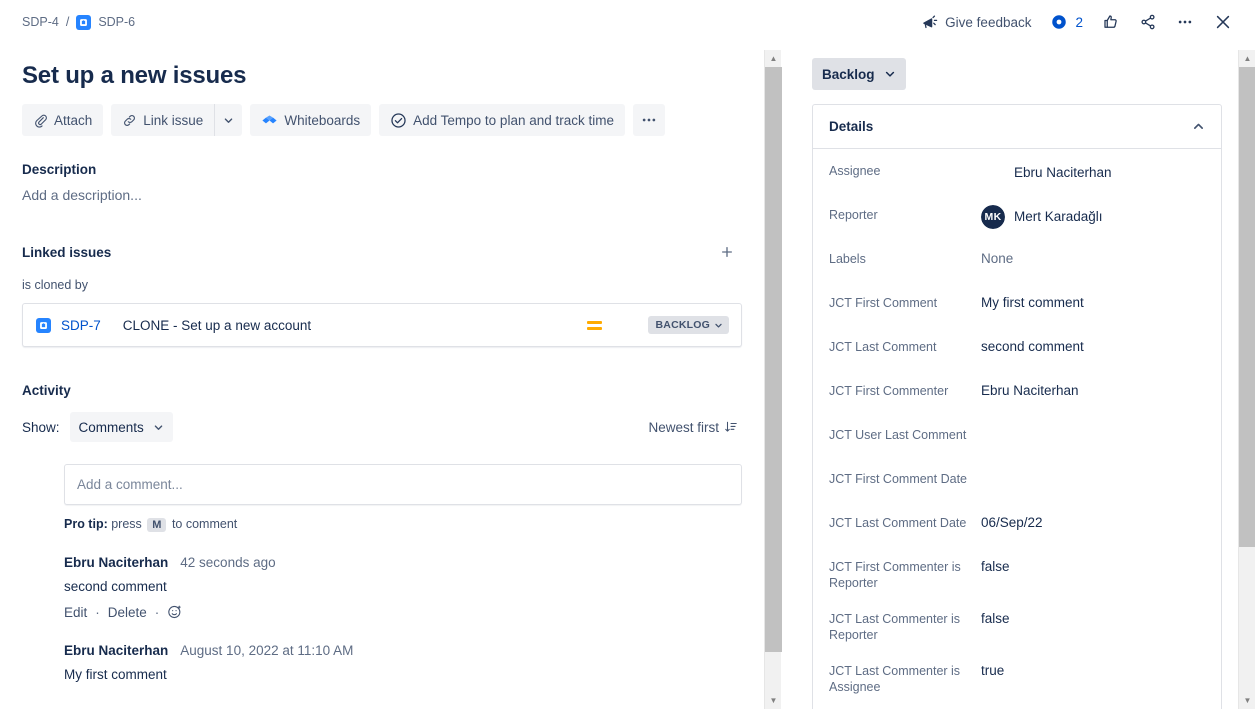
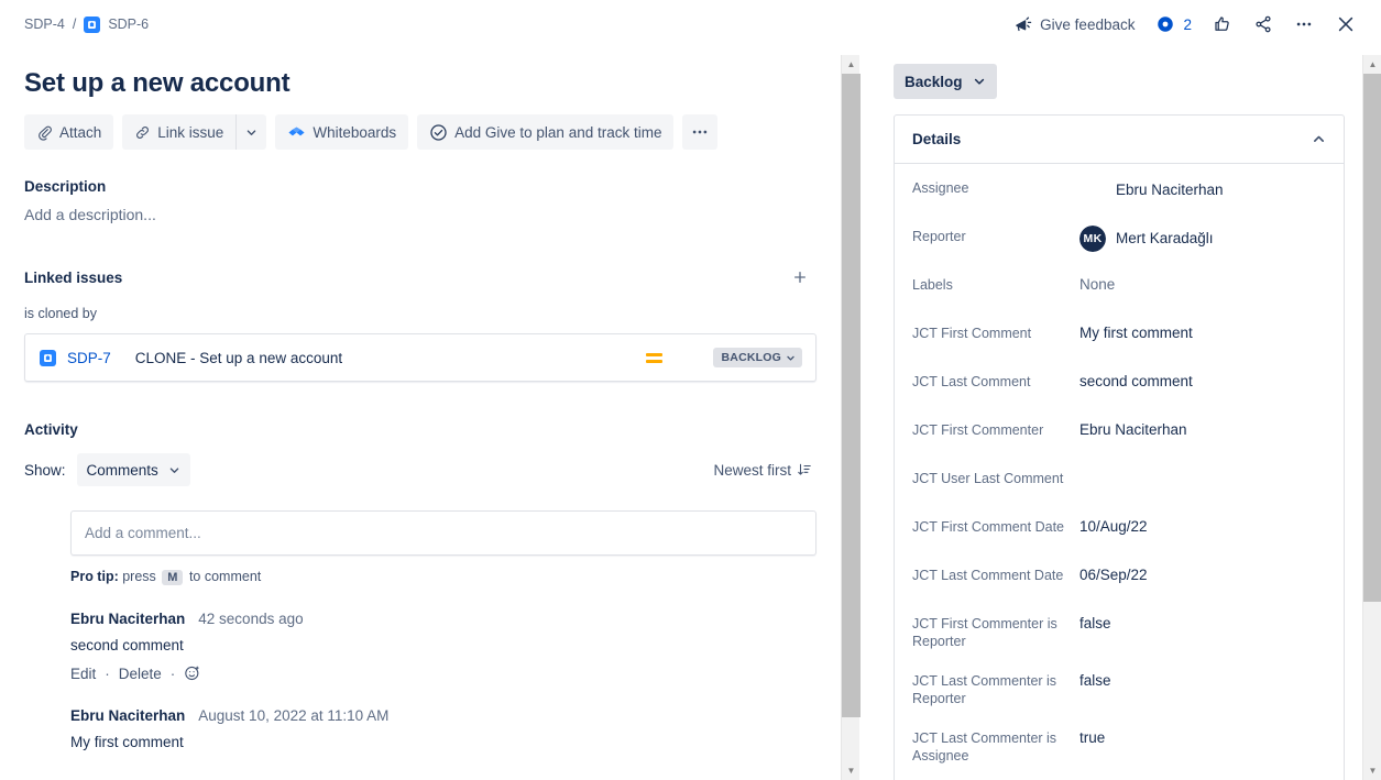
  SDP-4
  /
  SDP-6
  Give feedback
  2
- Set up a new issues
+ Set up a new account
  Attach
  Link issue
  Whiteboards
- Add Tempo to plan and track time
+ Add Give to plan and track time
  Description
  Add a description...
  Linked issues
  is cloned by
  SDP-7
  CLONE - Set up a new account
  BACKLOG
  Activity
  Show:
  Comments
  Newest first
  Add a comment...
  Pro tip: press M to comment
  Ebru Naciterhan
  42 seconds ago
  second comment
  Edit
  ·
  Delete
  ·
  Ebru Naciterhan
  August 10, 2022 at 11:10 AM
  My first comment
  ▲
  ▼
  Backlog
  Details
  Assignee
  Ebru Naciterhan
  Reporter
  MK
  Mert Karadağlı
  Labels
  None
  JCT First Comment
  My first comment
  JCT Last Comment
  second comment
  JCT First Commenter
  Ebru Naciterhan
  JCT User Last Comment
  JCT First Comment Date
+ 10/Aug/22
  JCT Last Comment Date
  06/Sep/22
  JCT First Commenter is Reporter
  false
  JCT Last Commenter is Reporter
  false
  JCT Last Commenter is Assignee
  true
  ▲
  ▼
